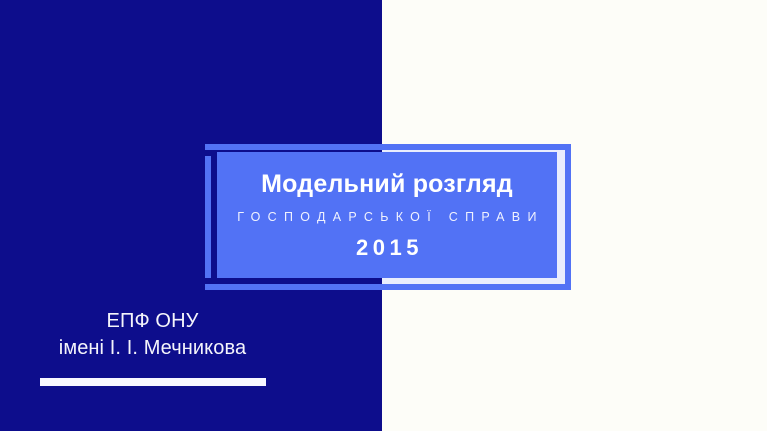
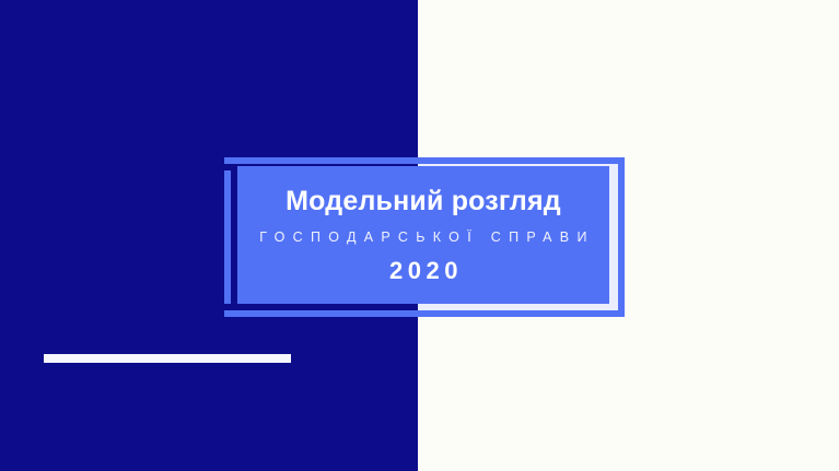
  Модельний розгляд
  ГОСПОДАРСЬКОЇ СПРАВИ
- 2015
+ 2020
- ЕПФ ОНУ
- імені І. І. Мечникова
